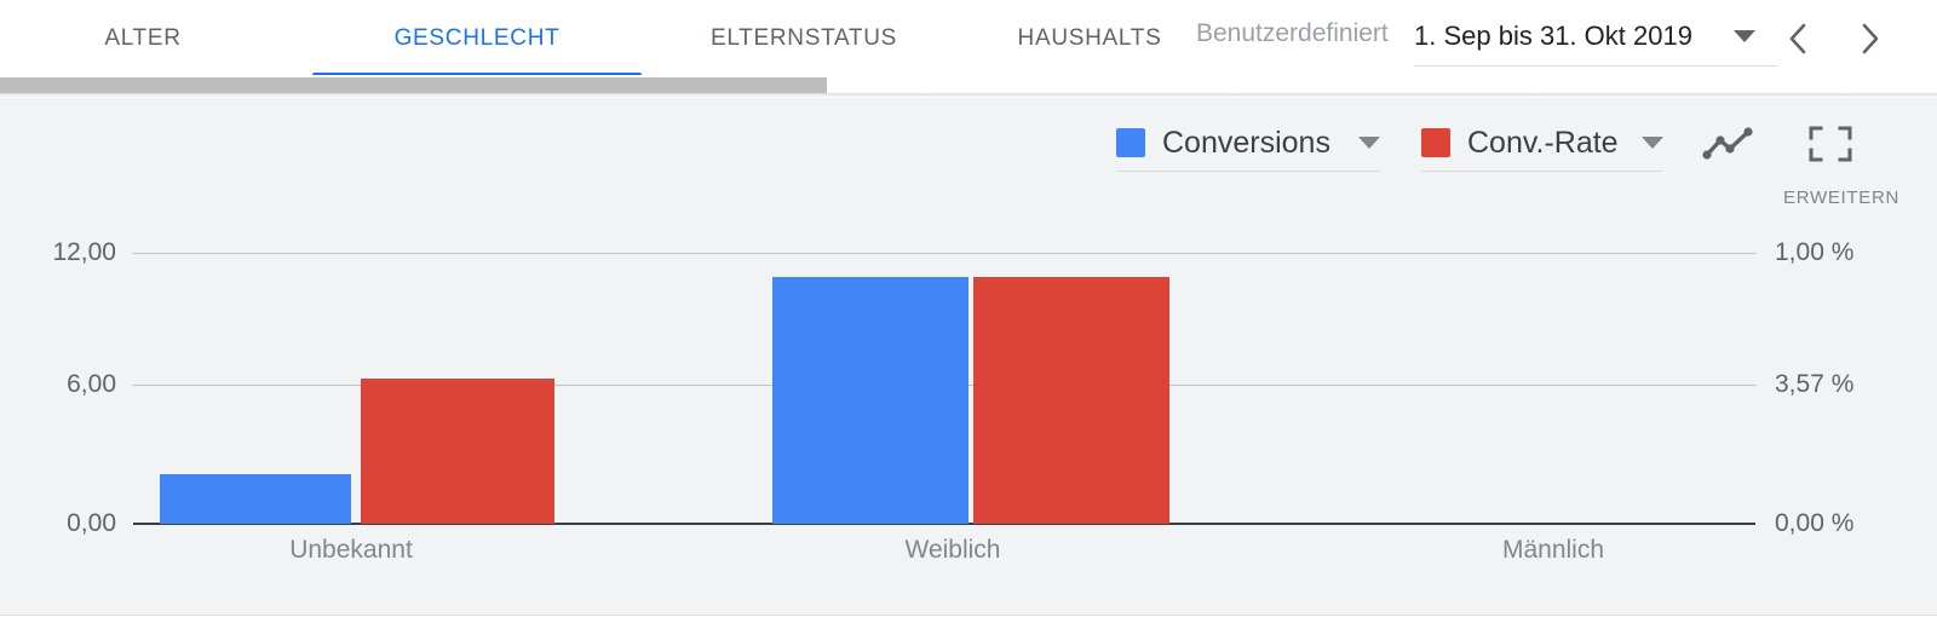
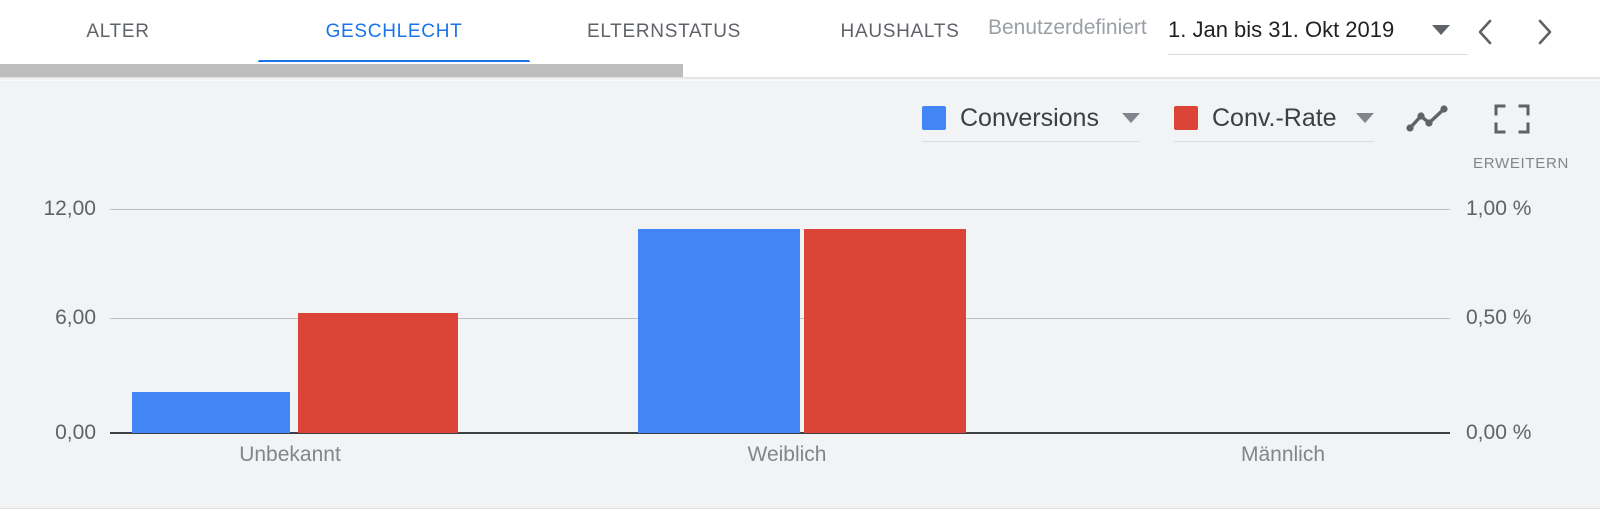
  ALTER
  GESCHLECHT
  ELTERNSTATUS
  HAUSHALTS
  Benutzerdefiniert
- 1. Sep bis 31. Okt 2019
+ 1. Jan bis 31. Okt 2019
  Conversions
  Conv.-Rate
  ERWEITERN
  12,00
  6,00
  0,00
  1,00 %
- 3,57 %
+ 0,50 %
  0,00 %
  Unbekannt
  Weiblich
  Männlich
